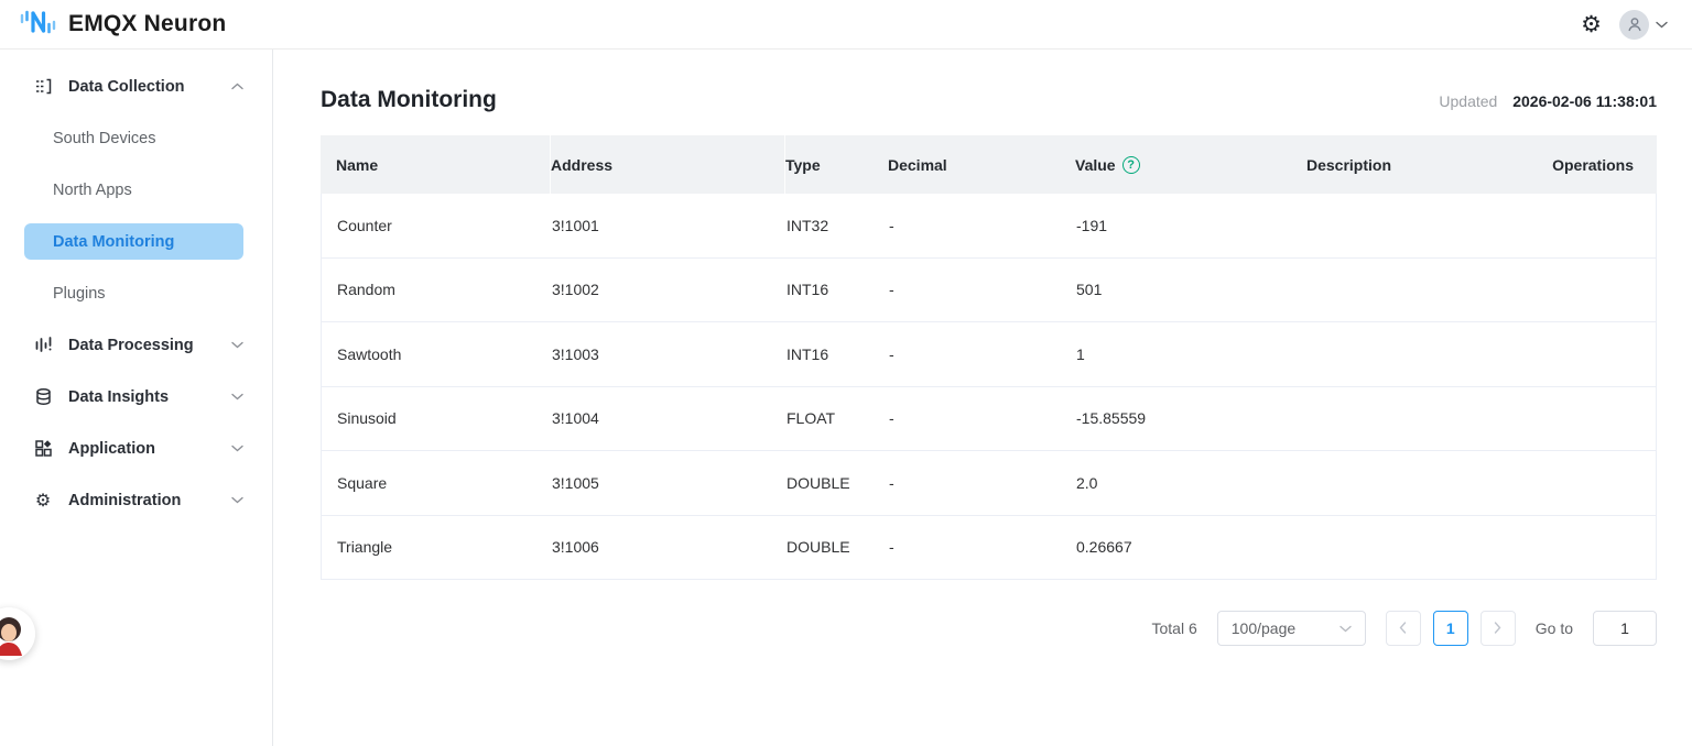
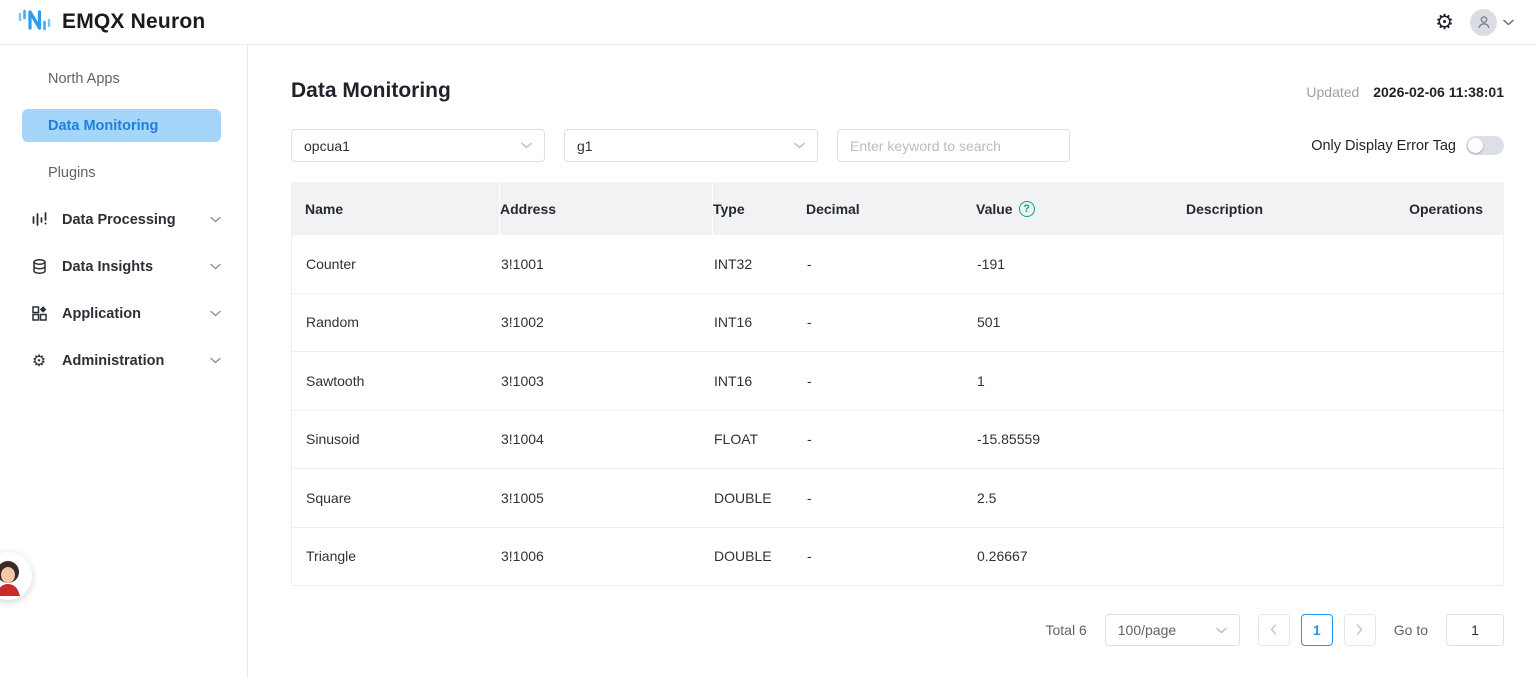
  EMQX Neuron
  ⚙
- Data Collection
- South Devices
  North Apps
  Data Monitoring
  Plugins
  Data Processing
  Data Insights
  Application
  ⚙
  Administration
  Data Monitoring
  Updated 2026-02-06 11:38:01
+ opcua1
+ g1
+ Enter keyword to search
+ Only Display Error Tag
  Name
  Address
  Type
  Decimal
  Value
  ?
  Description
  Operations
  Counter
  3!1001
  INT32
  -
  -191
  Random
  3!1002
  INT16
  -
  501
  Sawtooth
  3!1003
  INT16
  -
  1
  Sinusoid
  3!1004
  FLOAT
  -
  -15.85559
  Square
  3!1005
  DOUBLE
  -
- 2.0
+ 2.5
  Triangle
  3!1006
  DOUBLE
  -
  0.26667
  Total 6
  100/page
  1
  Go to
  1
